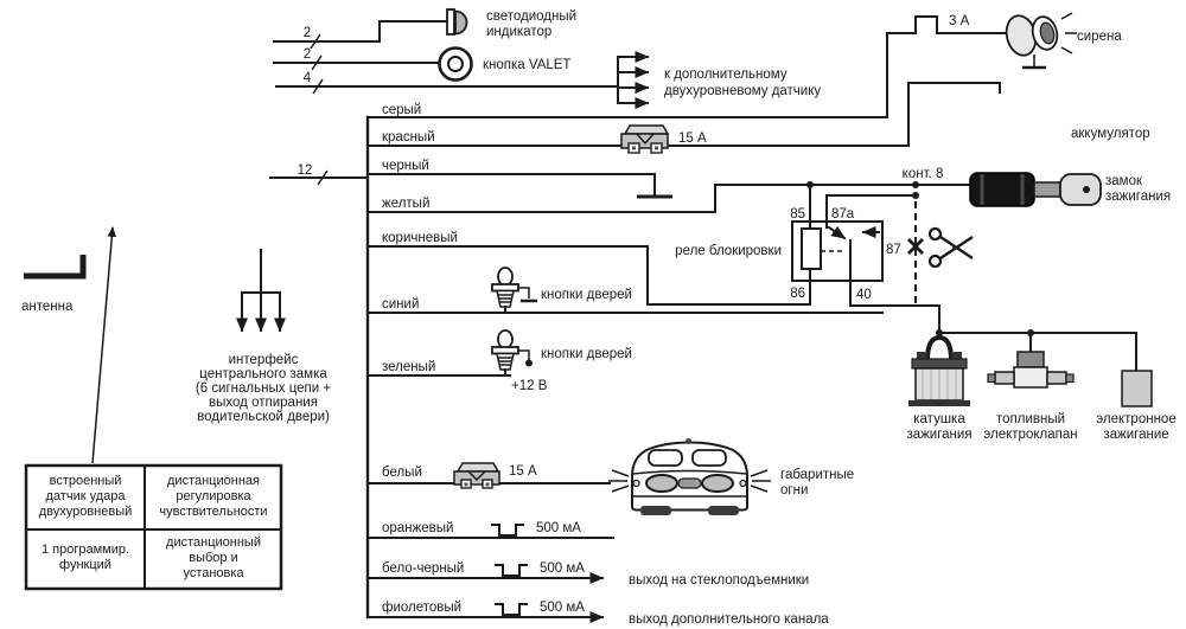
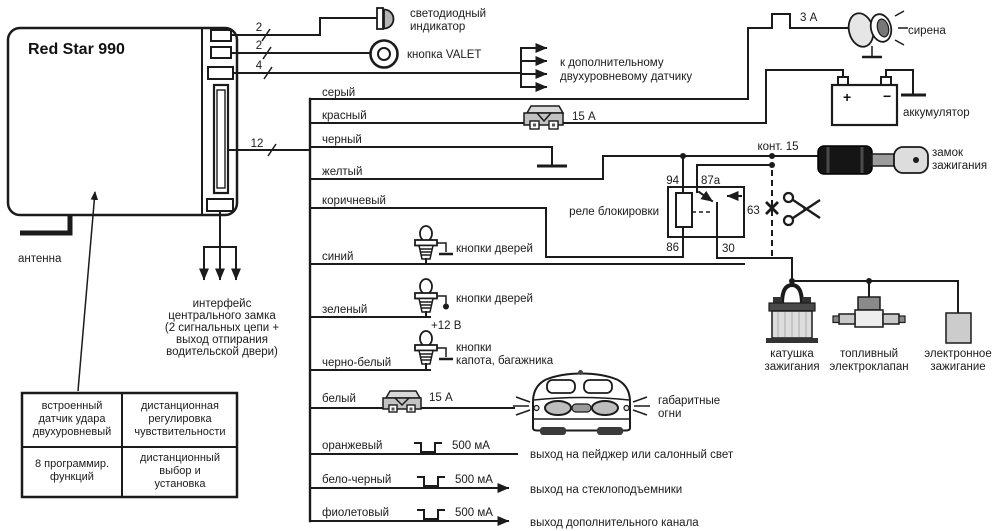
+ Red Star 990
  антенна
  2
  светодиодный
  индикатор
  2
  кнопка VALET
  4
  к дополнительному
  двухуровневому датчику
  12
  серый
  3 А
  сирена
  красный
  15 А
+ +
+ −
  аккумулятор
  черный
  желтый
- конт. 8
+ конт. 15
  замок
  зажигания
  реле блокировки
- 85
+ 94
  87a
  86
- 40
+ 30
- 87
+ 63
  коричневый
  синий
  кнопки дверей
  зеленый
  кнопки дверей
  +12 В
+ черно-белый
+ кнопки
+ капота, багажника
  белый
  15 А
  габаритные
  огни
  оранжевый
  500 мА
+ выход на пейджер или салонный свет
  бело-черный
  500 мА
  выход на стеклоподъемники
  фиолетовый
  500 мА
  выход дополнительного канала
  катушка
  зажигания
  топливный
  электроклапан
  электронное
  зажигание
  интерфейс
  центрального замка
- (6 сигнальных цепи +
+ (2 сигнальных цепи +
  выход отпирания
  водительской двери)
  встроенный
  датчик удара
  двухуровневый
  дистанционная
  регулировка
  чувствительности
- 1 программир.
+ 8 программир.
  функций
  дистанционный
  выбор и
  установка
